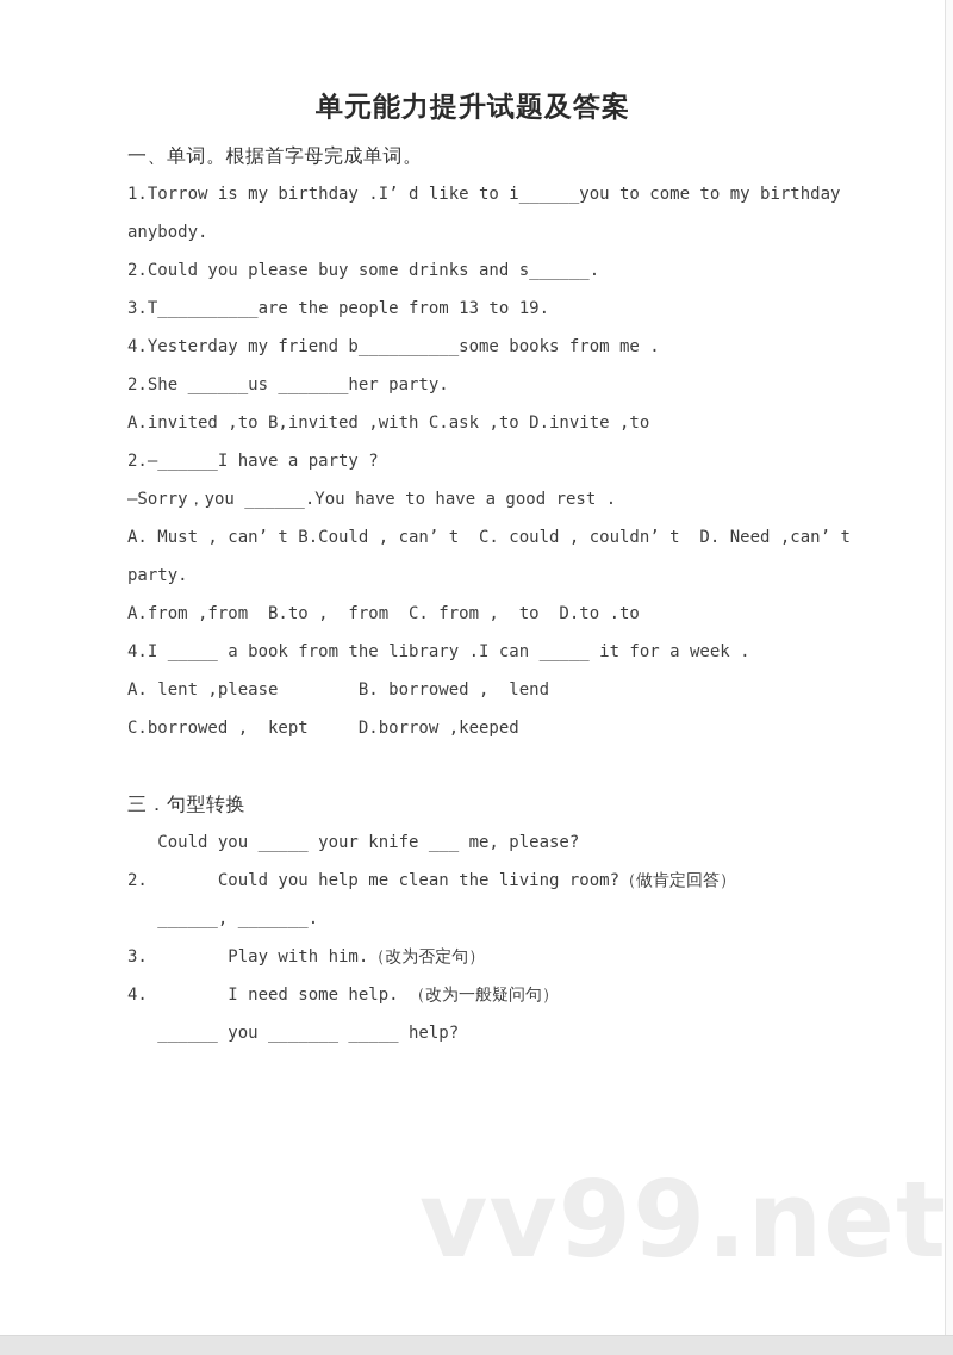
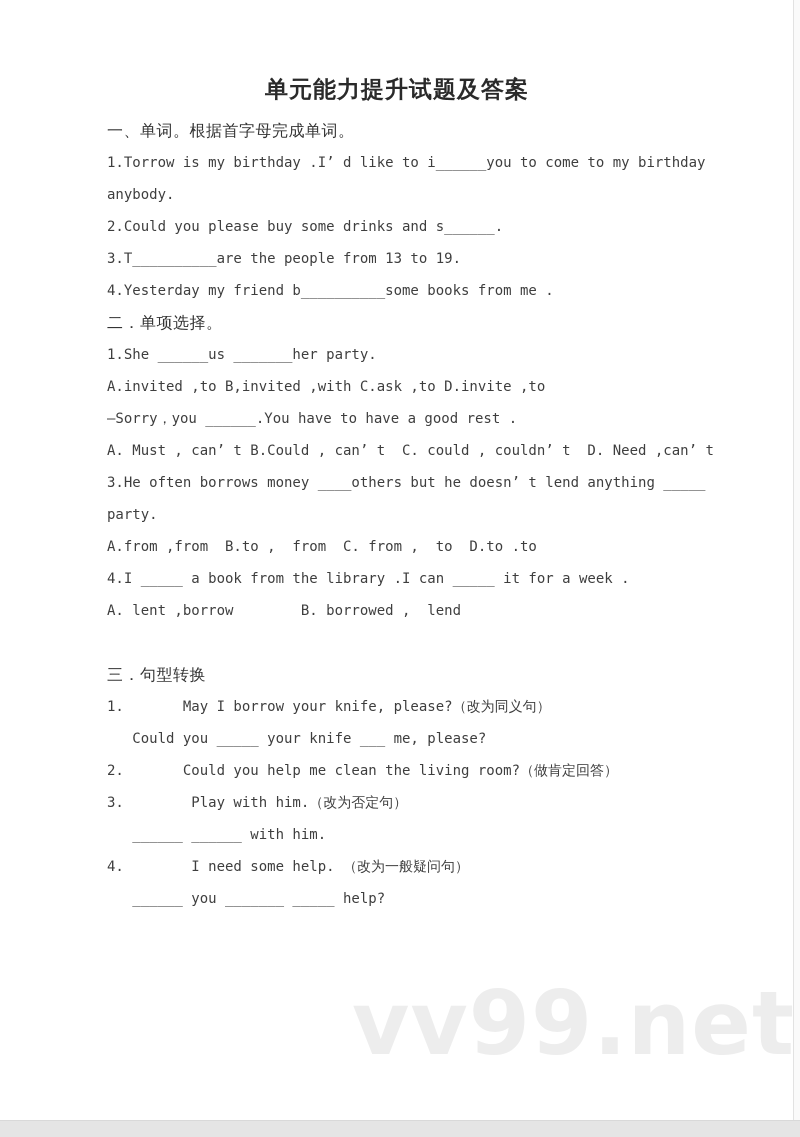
  vv99.net
  单元能力提升试题及答案
  一、单词。根据首字母完成单词。
  1.Torrow is my birthday .I’ d like to i______you to come to my birthday
  anybody.
  2.Could you please buy some drinks and s______.
  3.T__________are the people from 13 to 19.
  4.Yesterday my friend b__________some books from me .
+ 二．单项选择。
- 2.She ______us _______her party.
+ 1.She ______us _______her party.
  A.invited ,to B,invited ,with C.ask ,to D.invite ,to
- 2.—______I have a party ?
  —Sorry，you ______.You have to have a good rest .
  A. Must , can’ t B.Could , can’ t C. could , couldn’ t D. Need ,can’ t
+ 3.He often borrows money ____others but he doesn’ t lend anything _____
  party.
  A.from ,from B.to , from C. from , to D.to .to
  4.I _____ a book from the library .I can _____ it for a week .
- A. lent ,please B. borrowed , lend
+ A. lent ,borrow B. borrowed , lend
- C.borrowed , kept D.borrow ,keeped
  三．句型转换
+ 1. May I borrow your knife, please?（改为同义句）
  Could you _____ your knife ___ me, please?
  2. Could you help me clean the living room?（做肯定回答）
- ______, _______.
  3. Play with him.（改为否定句）
+ ______ ______ with him.
  4. I need some help. （改为一般疑问句）
  ______ you _______ _____ help?
